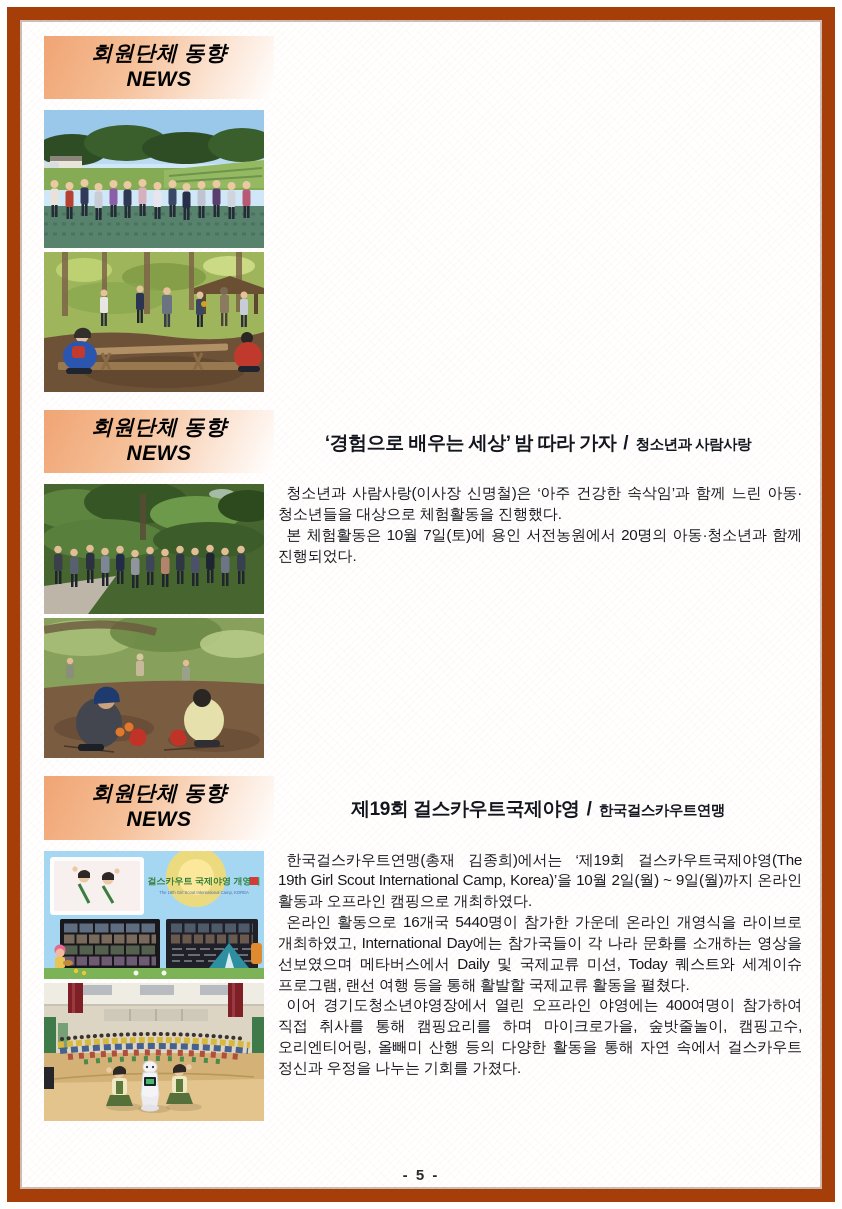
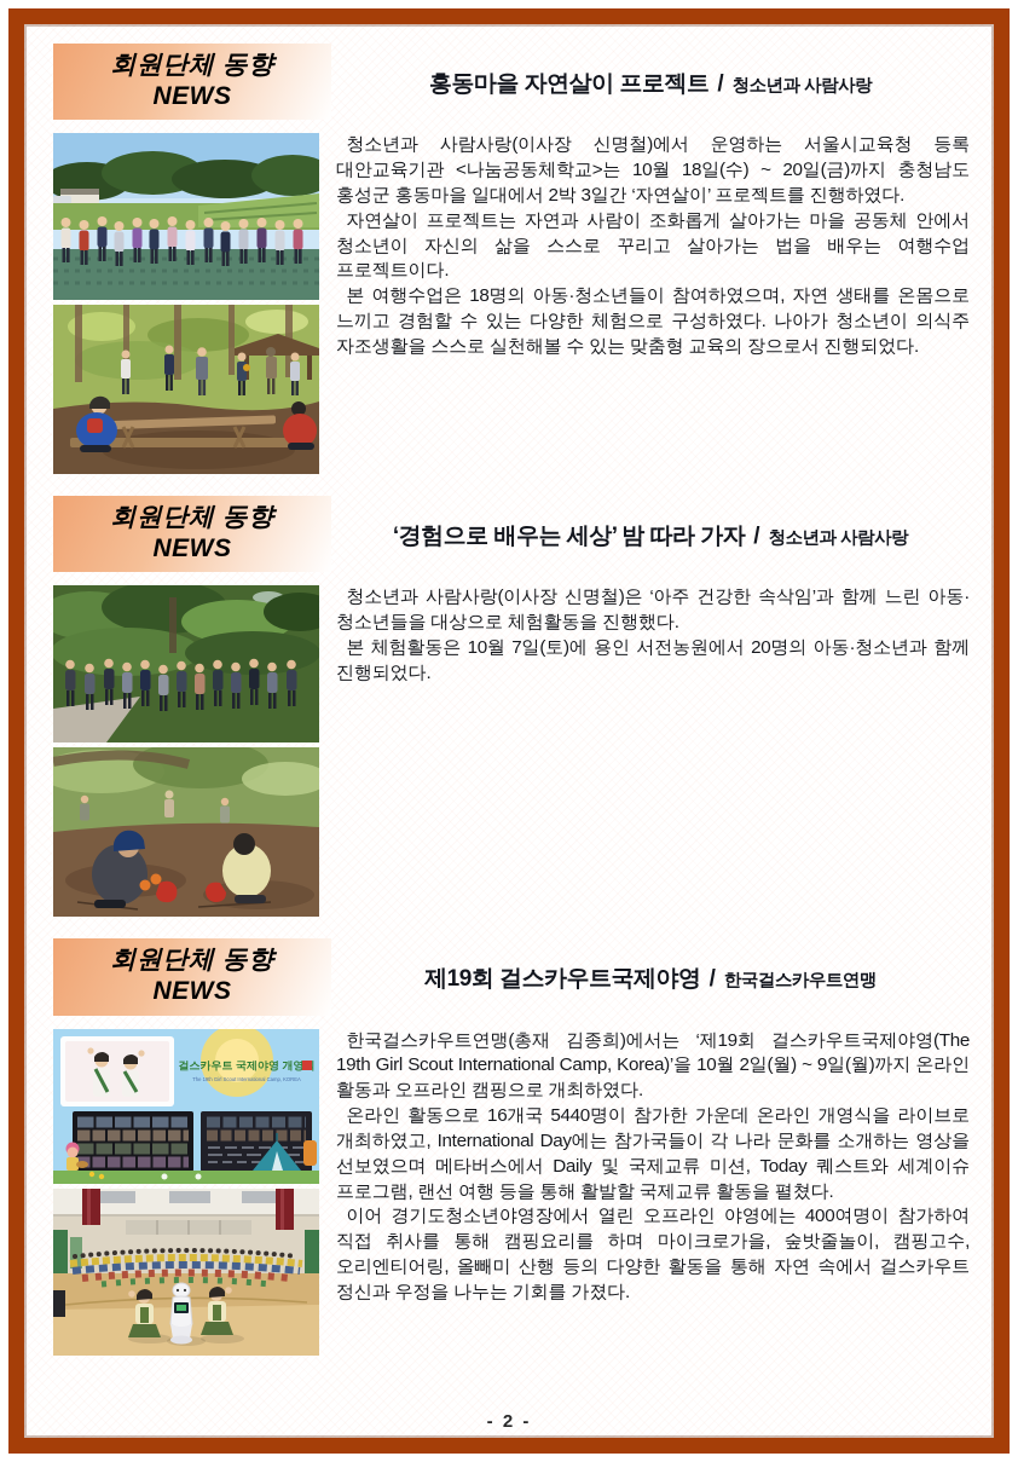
  회원단체 동향
  NEWS
+ 홍동마을 자연살이 프로젝트 / 청소년과 사람사랑
+ 청소년과 사람사랑(이사장 신명철)에서 운영하는 서울시교육청 등록 대안교육기관 <나눔공동체학교>는 10월 18일(수) ~ 20일(금)까지 충청남도 홍성군 홍동마을 일대에서 2박 3일간 ‘자연살이’ 프로젝트를 진행하였다.
+ 자연살이 프로젝트는 자연과 사람이 조화롭게 살아가는 마을 공동체 안에서 청소년이 자신의 삶을 스스로 꾸리고 살아가는 법을 배우는 여행수업 프로젝트이다.
+ 본 여행수업은 18명의 아동·청소년들이 참여하였으며, 자연 생태를 온몸으로 느끼고 경험할 수 있는 다양한 체험으로 구성하였다. 나아가 청소년이 의식주 자조생활을 스스로 실천해볼 수 있는 맞춤형 교육의 장으로서 진행되었다.
  회원단체 동향
  NEWS
  ‘경험으로 배우는 세상’ 밤 따라 가자 / 청소년과 사람사랑
  청소년과 사람사랑(이사장 신명철)은 ‘아주 건강한 속삭임’과 함께 느린 아동·청소년들을 대상으로 체험활동을 진행했다.
  본 체험활동은 10월 7일(토)에 용인 서전농원에서 20명의 아동·청소년과 함께 진행되었다.
  회원단체 동향
  NEWS
  제19회 걸스카우트국제야영 / 한국걸스카우트연맹
  걸스카우트 국제야영 개영
  한국걸스카우트연맹(총재 김종희)에서는 ‘제19회 걸스카우트국제야영(The 19th Girl Scout International Camp, Korea)’을 10월 2일(월) ~ 9일(월)까지 온라인 활동과 오프라인 캠핑으로 개최하였다.
  온라인 활동으로 16개국 5440명이 참가한 가운데 온라인 개영식을 라이브로 개최하였고, International Day에는 참가국들이 각 나라 문화를 소개하는 영상을 선보였으며 메타버스에서 Daily 및 국제교류 미션, Today 퀘스트와 세계이슈 프로그램, 랜선 여행 등을 통해 활발할 국제교류 활동을 펼쳤다.
  이어 경기도청소년야영장에서 열린 오프라인 야영에는 400여명이 참가하여 직접 취사를 통해 캠핑요리를 하며 마이크로가을, 숲밧줄놀이, 캠핑고수, 오리엔티어링, 올빼미 산행 등의 다양한 활동을 통해 자연 속에서 걸스카우트 정신과 우정을 나누는 기회를 가졌다.
- - 5 -
+ - 2 -
